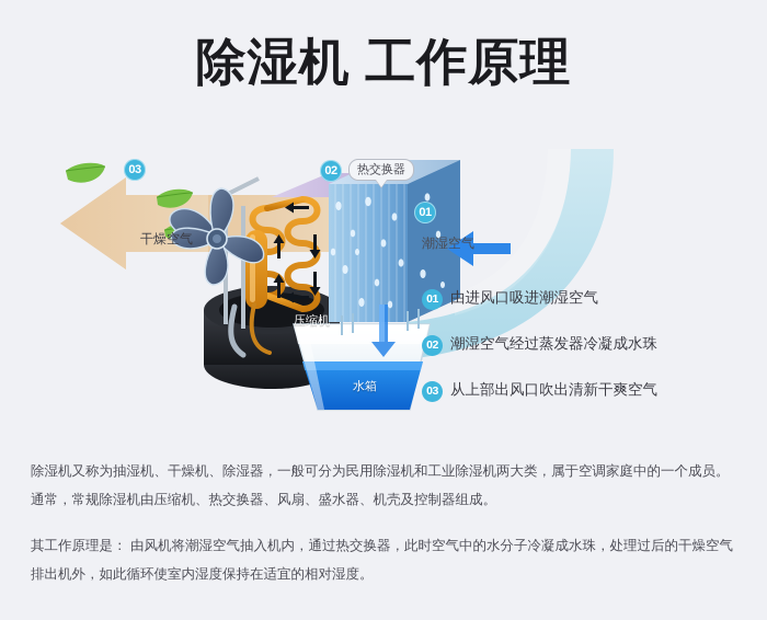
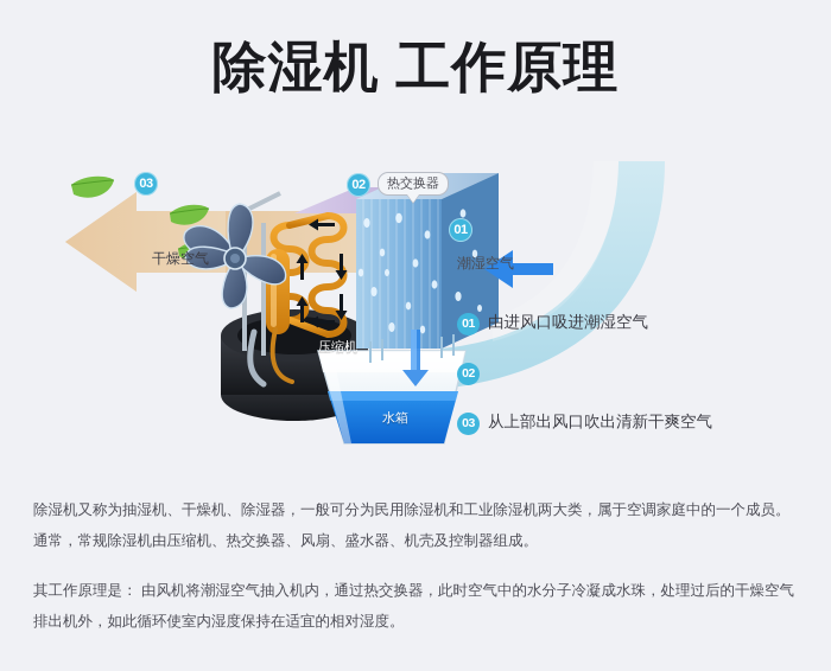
  除湿机 工作原理
  03
  02
  01
  热交换器
  干燥空气
  潮湿空气
  压缩机
  水箱
  01
  由进风口吸进潮湿空气
  02
- 潮湿空气经过蒸发器冷凝成水珠
  03
  从上部出风口吹出清新干爽空气
  除湿机又称为抽湿机、干燥机、除湿器，一般可分为民用除湿机和工业除湿机两大类，属于空调家庭中的一个成员。
  通常，常规除湿机由压缩机、热交换器、风扇、盛水器、机壳及控制器组成。
  其工作原理是： 由风机将潮湿空气抽入机内，通过热交换器，此时空气中的水分子冷凝成水珠，处理过后的干燥空气
  排出机外，如此循环使室内湿度保持在适宜的相对湿度。
